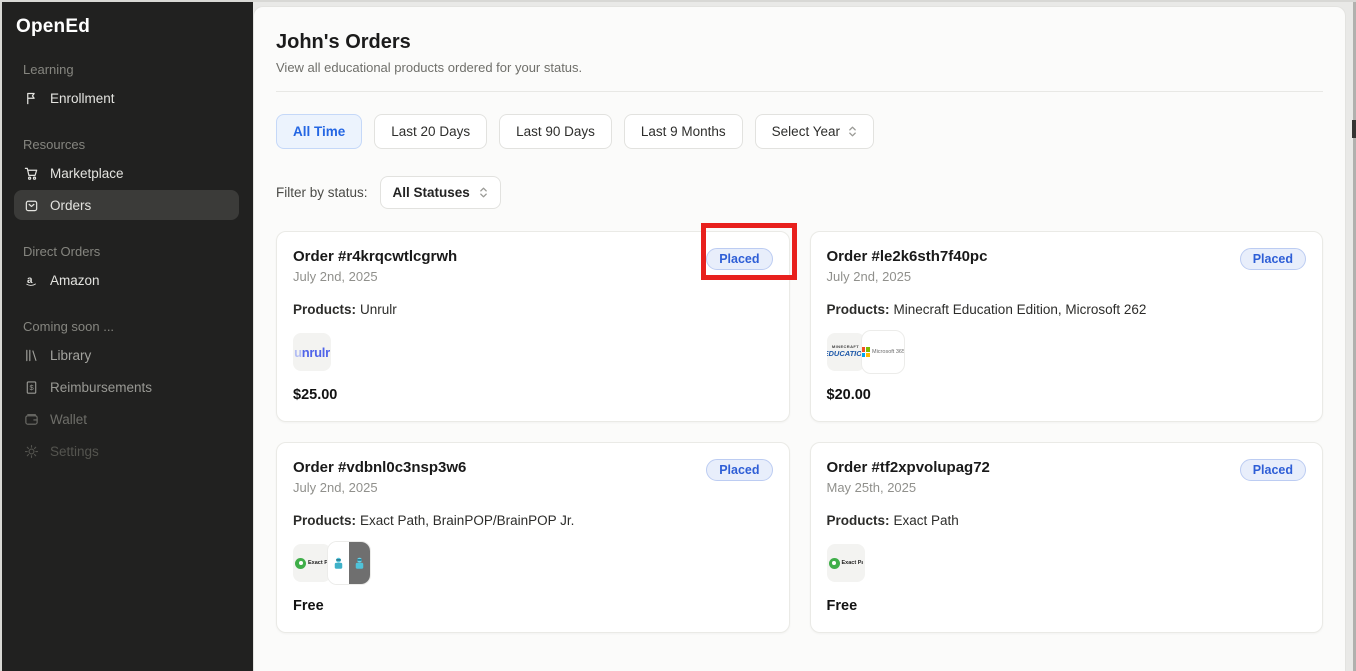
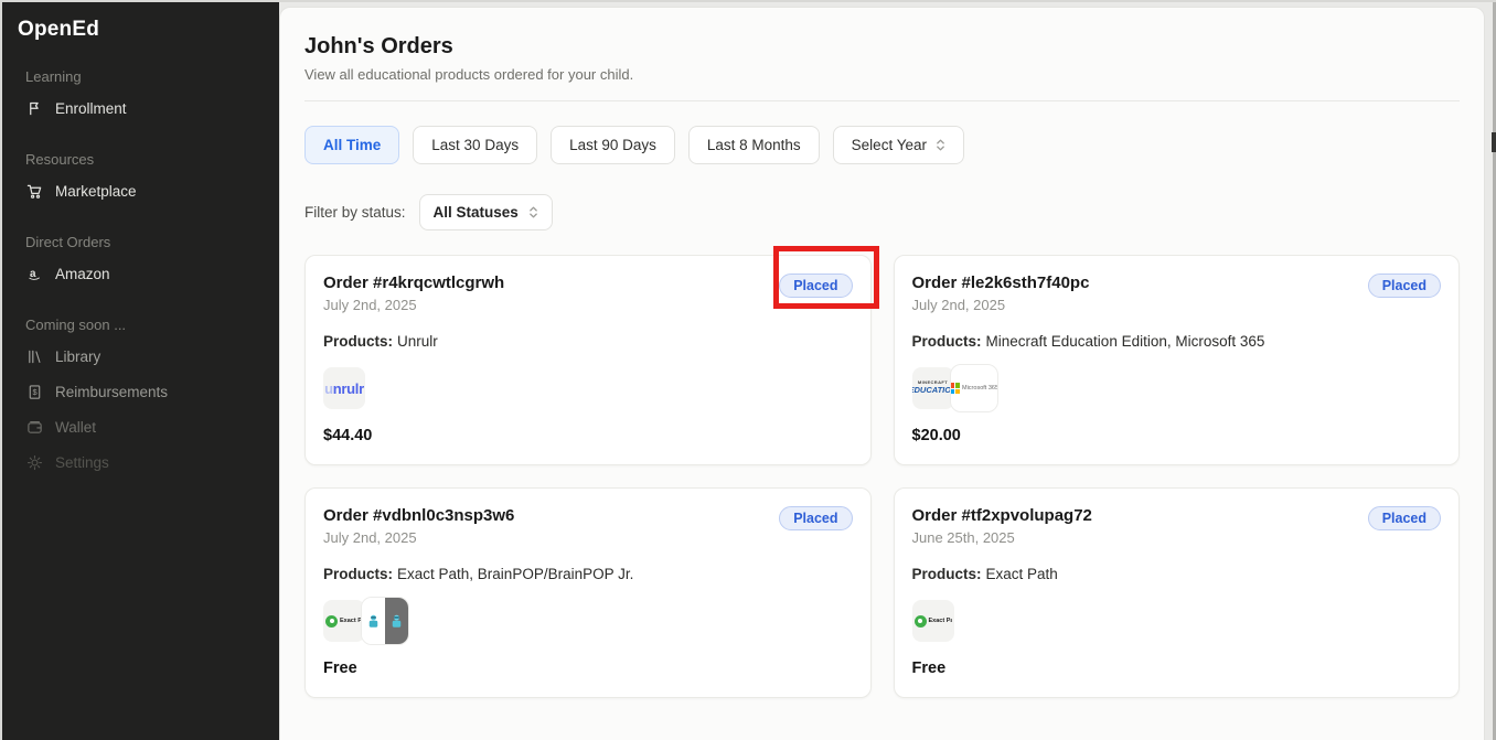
  OpenEd
  Learning
  Enrollment
  Resources
  Marketplace
- Orders
  Direct Orders
  a
  Amazon
  Coming soon ...
  Library
  $
  Reimbursements
  Wallet
  Settings
  John's Orders
- View all educational products ordered for your status.
+ View all educational products ordered for your child.
  All Time
- Last 20 Days
+ Last 30 Days
  Last 90 Days
- Last 9 Months
+ Last 8 Months
  Select Year
  Filter by status:
  All Statuses
  Order #r4krqcwtlcgrwh
  July 2nd, 2025
  Placed
  Products: Unrulr
  unrulr
- $25.00
+ $44.40
  Order #le2k6sth7f40pc
  July 2nd, 2025
  Placed
- Products: Minecraft Education Edition, Microsoft 262
+ Products: Minecraft Education Edition, Microsoft 365
  DUCATIO
  $20.00
  Order #vdbnl0c3nsp3w6
  July 2nd, 2025
  Placed
  Products: Exact Path, BrainPOP/BrainPOP Jr.
  Free
  Order #tf2xpvolupag72
- May 25th, 2025
+ June 25th, 2025
  Placed
  Products: Exact Path
  Free
